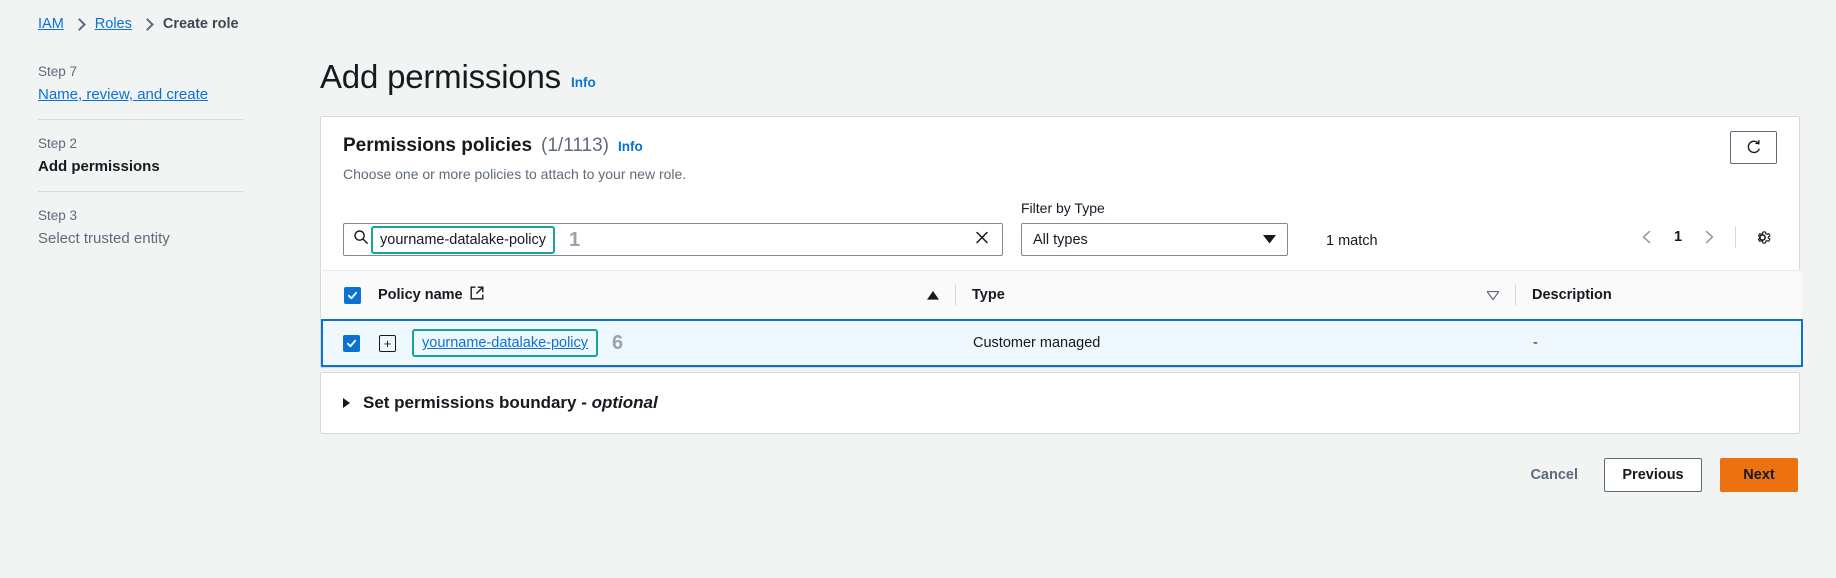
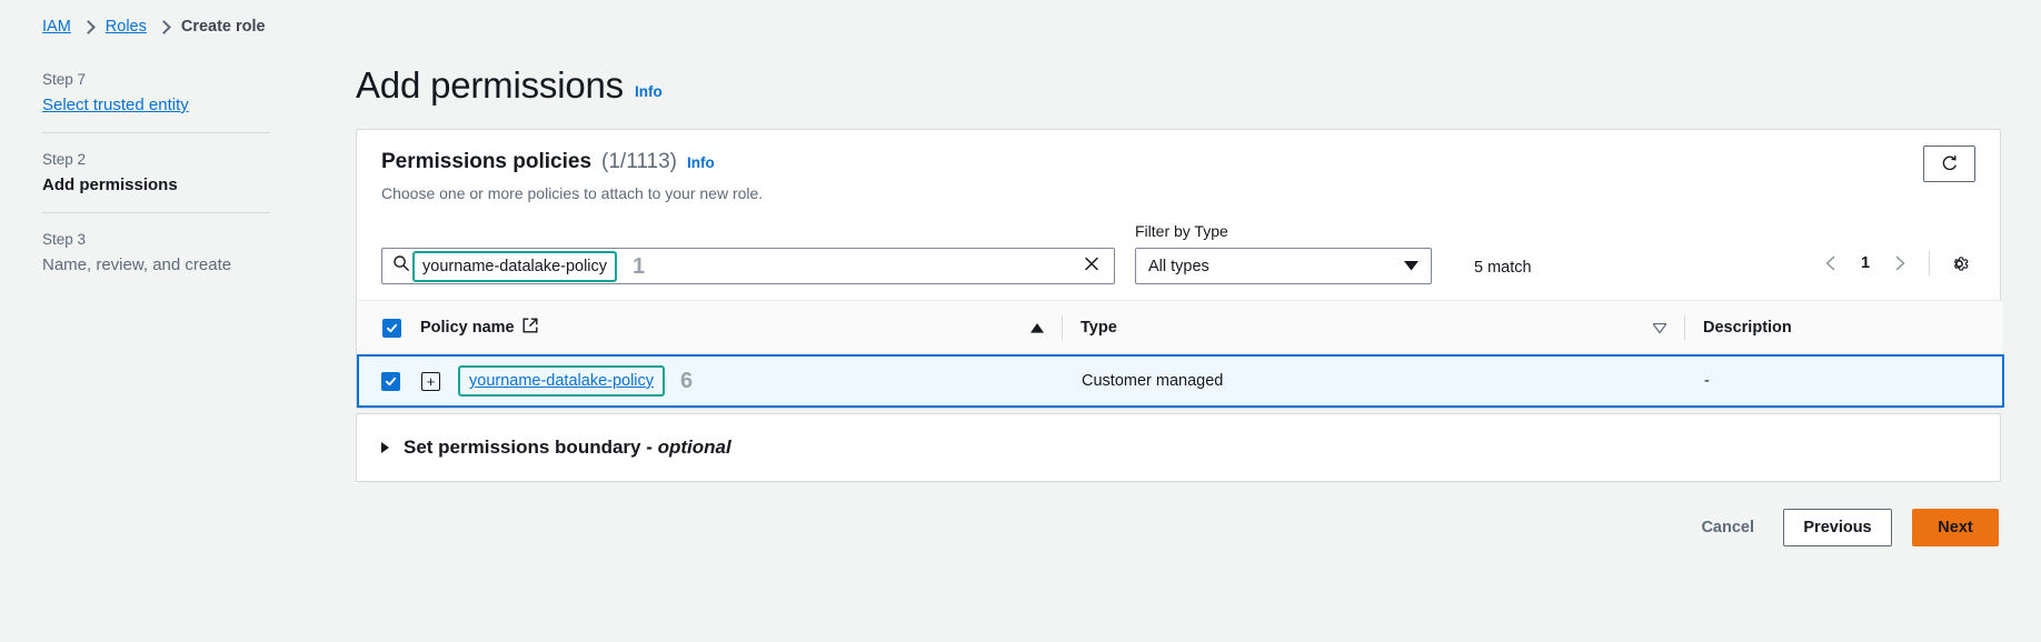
  IAM
  Roles
  Create role
  Step 7
- Name, review, and create
+ Select trusted entity
  Step 2
  Add permissions
  Step 3
- Select trusted entity
+ Name, review, and create
  Add permissions
  Info
  Permissions policies
  (1/1113)
  Info
  Choose one or more policies to attach to your new role.
  yourname-datalake-policy
  1
  Filter by Type
  All types
- 1 match
+ 5 match
  1
  	Policy name	Type	Description
  	+ yourname-datalake-policy 6	Customer managed	-
  Set permissions boundary - optional
  Cancel
  Previous
  Next
